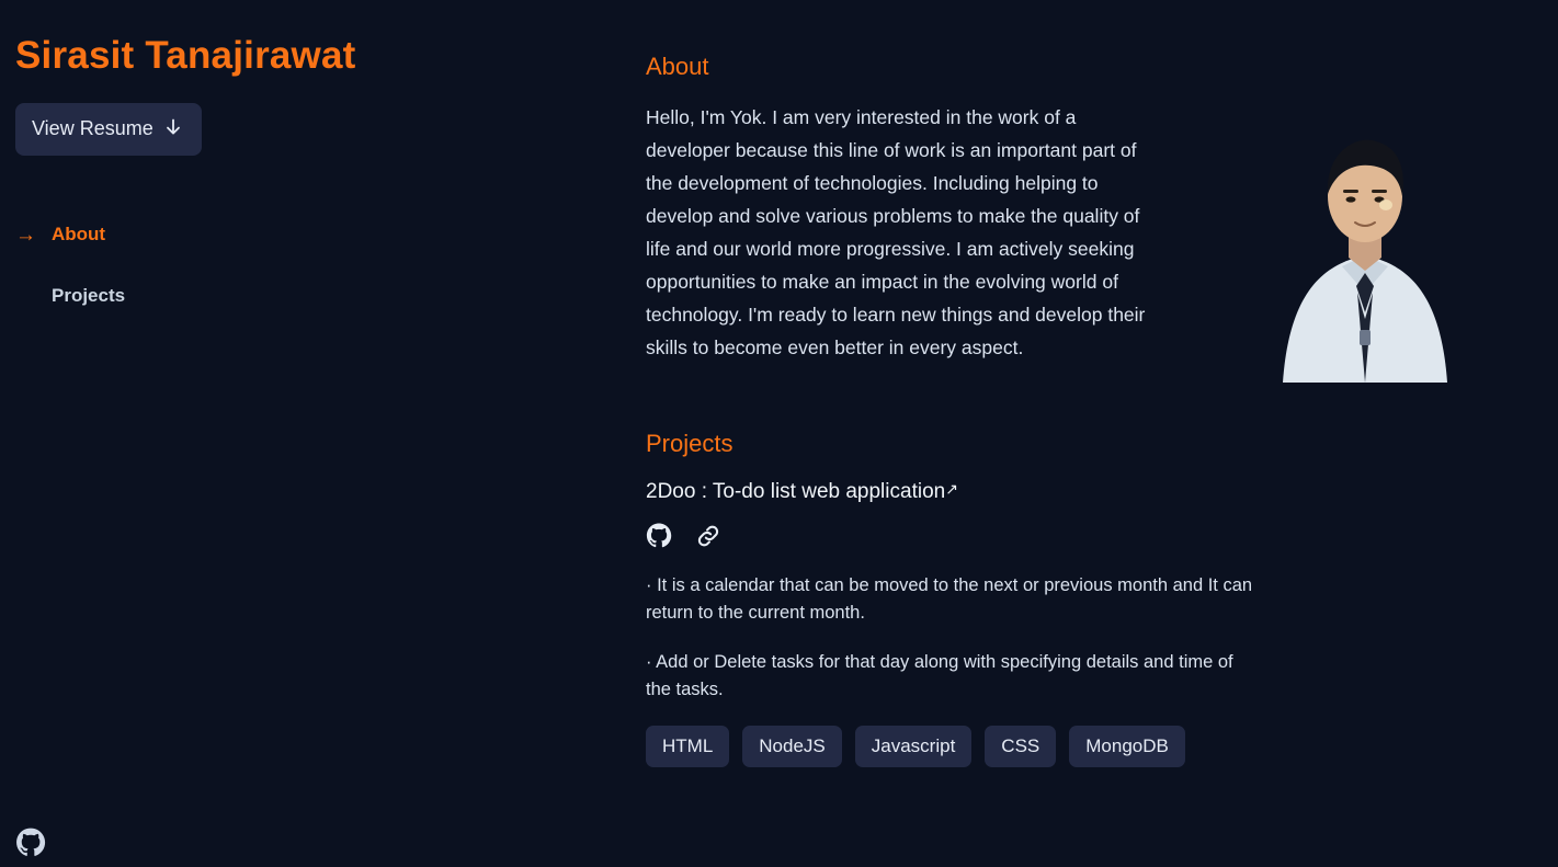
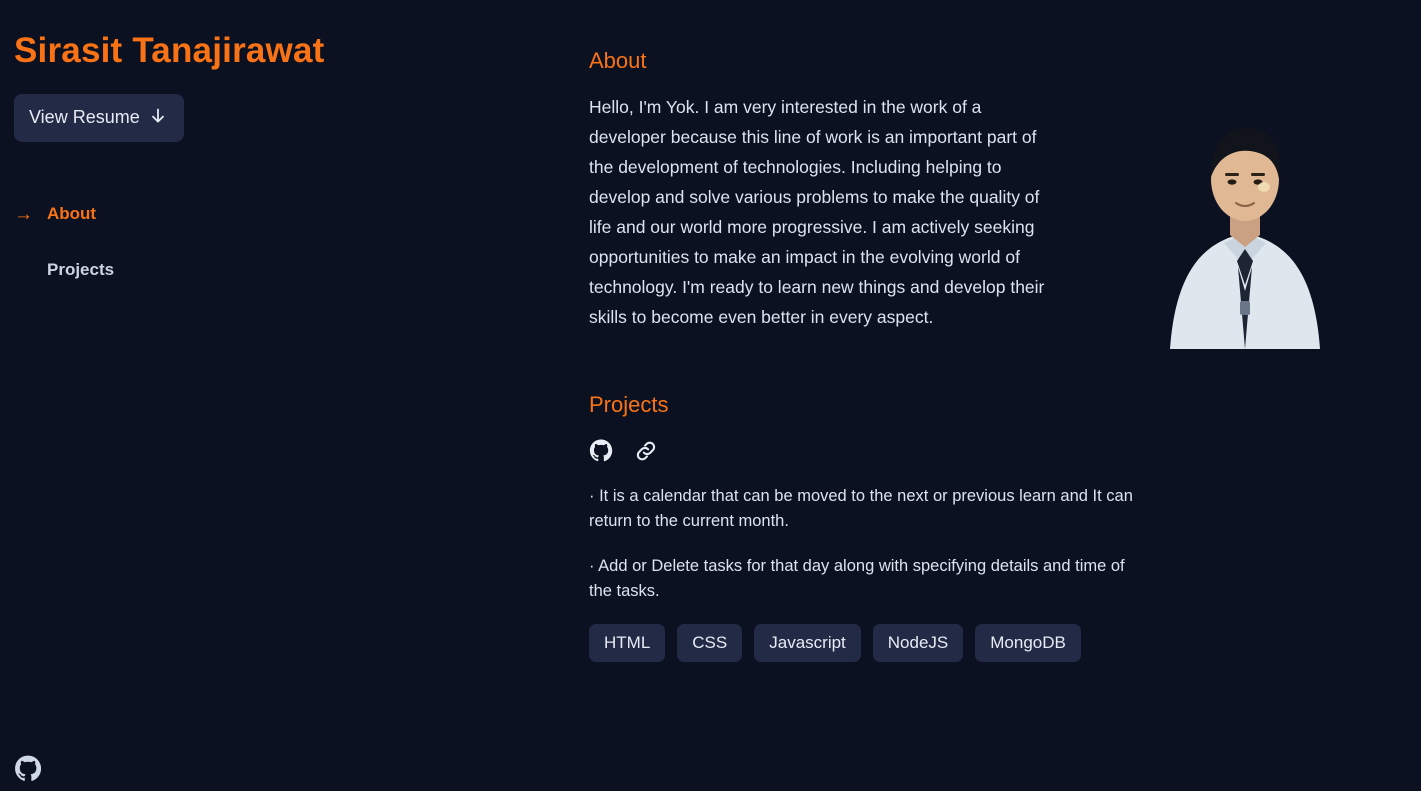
  Sirasit Tanajirawat
  View Resume
  →
  About
  Projects
  About
  Hello, I'm Yok. I am very interested in the work of a developer because this line of work is an important part of the development of technologies. Including helping to develop and solve various problems to make the quality of life and our world more progressive. I am actively seeking opportunities to make an impact in the evolving world of technology. I'm ready to learn new things and develop their skills to become even better in every aspect.
  Projects
- 2Doo : To-do list web application↗
- · It is a calendar that can be moved to the next or previous month and It can return to the current month.
+ · It is a calendar that can be moved to the next or previous learn and It can return to the current month.
  · Add or Delete tasks for that day along with specifying details and time of the tasks.
  HTML
- NodeJS
+ CSS
  Javascript
- CSS
+ NodeJS
  MongoDB
